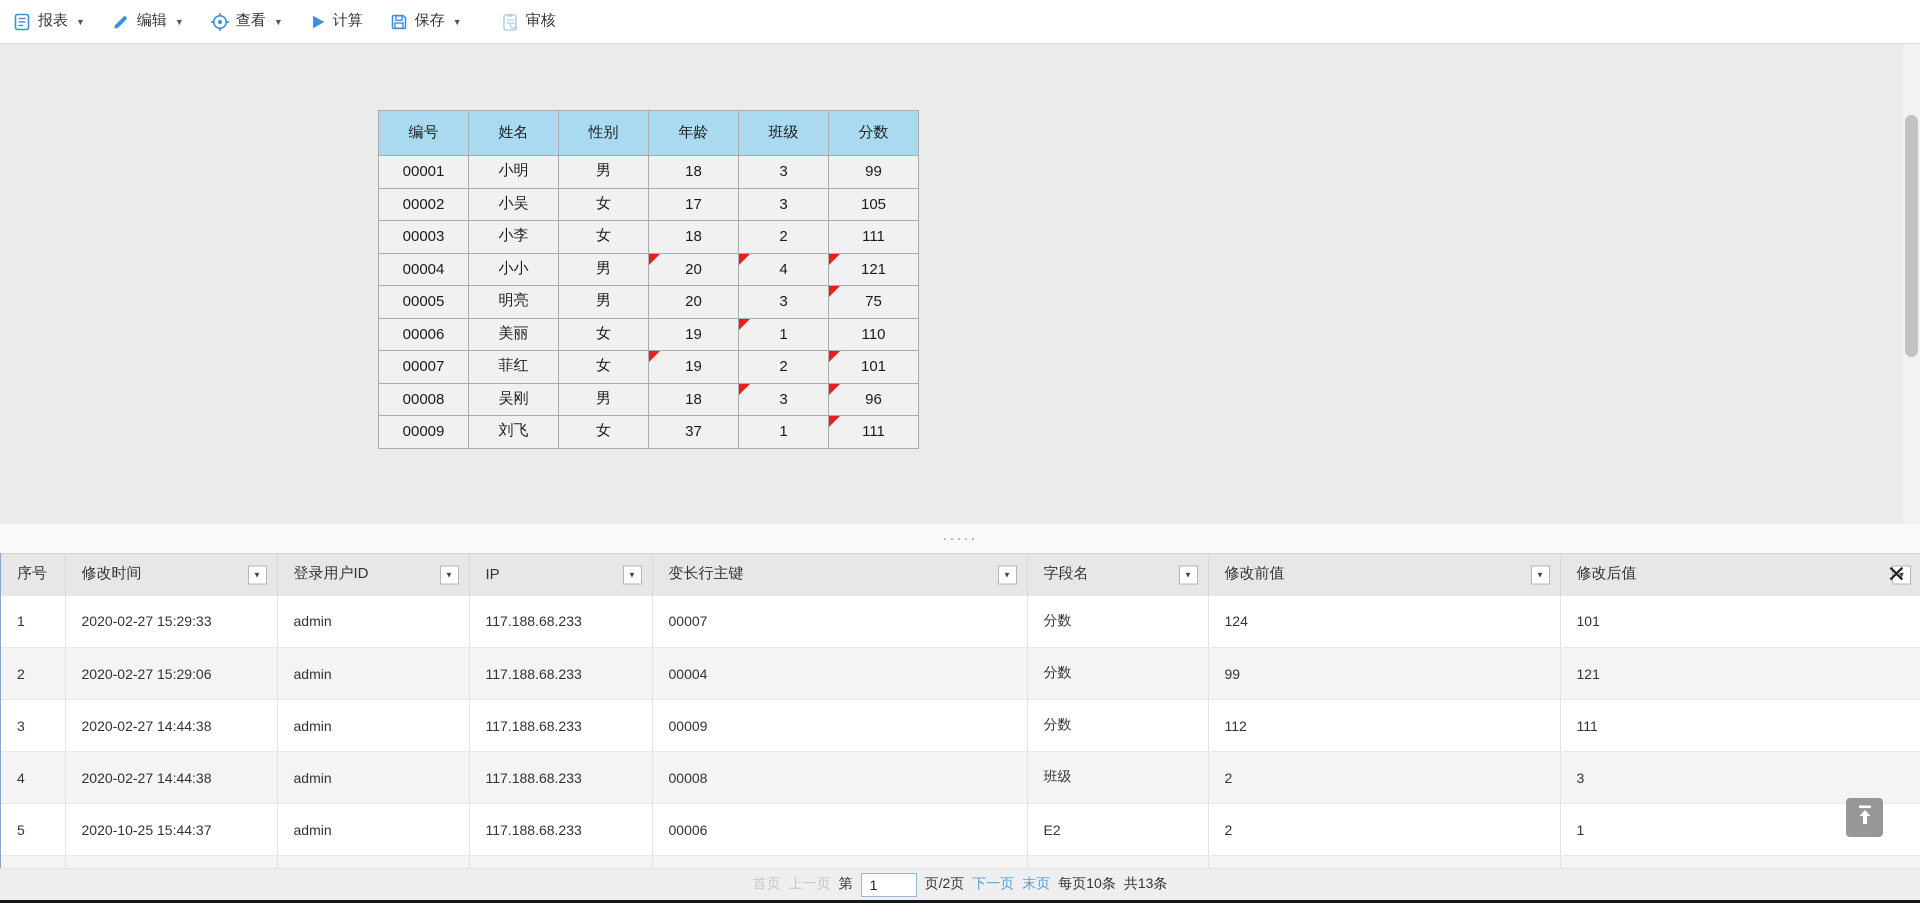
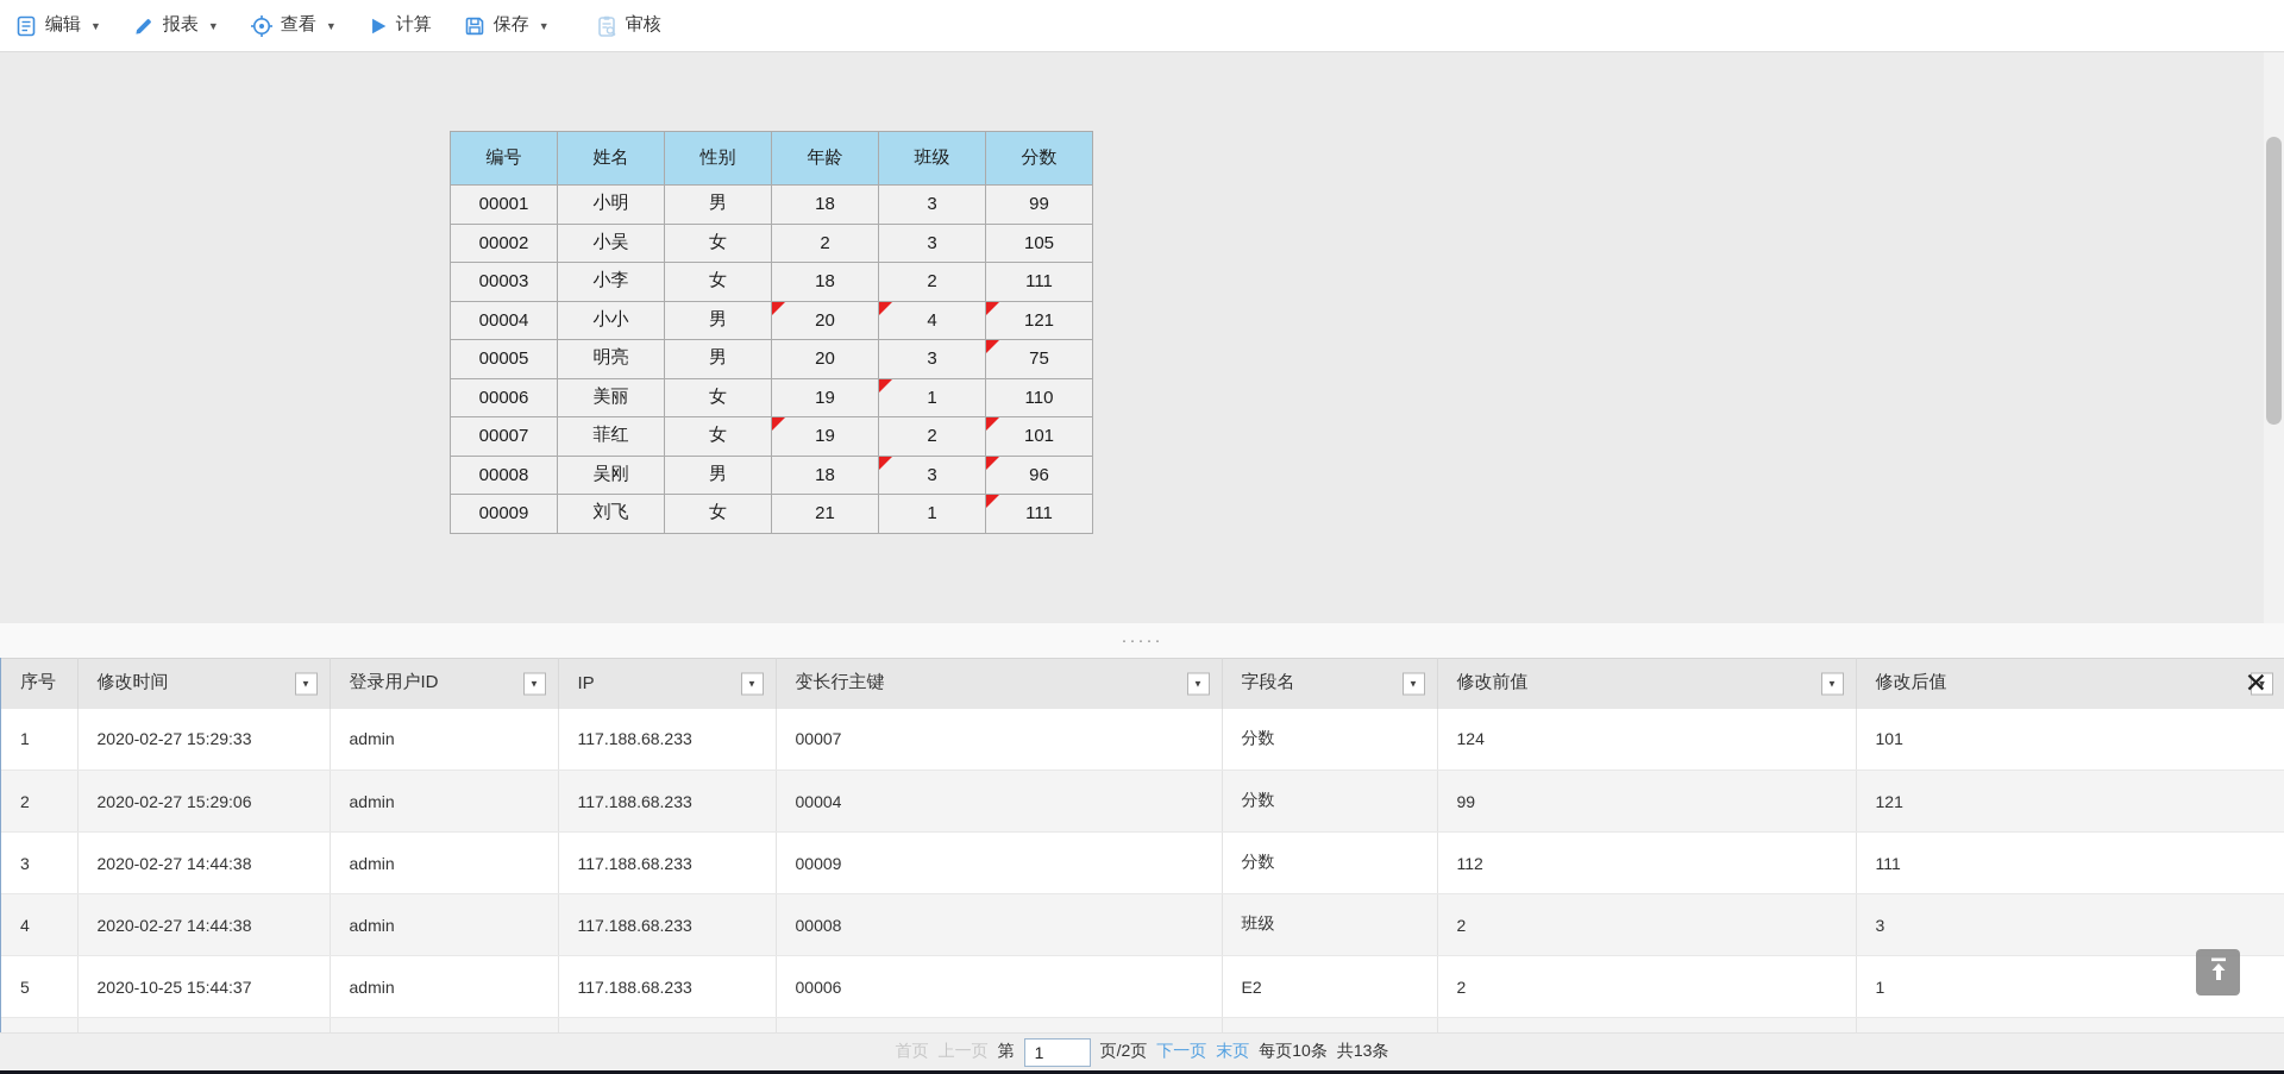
- 报表
+ 编辑
  ▼
- 编辑
+ 报表
  ▼
  查看
  ▼
  计算
  保存
  ▼
  审核
  编号	姓名	性别	年龄	班级	分数
  00001	小明	男	18	3	99
- 00002	小吴	女	17	3	105
+ 00002	小吴	女	2	3	105
  00003	小李	女	18	2	111
  00004	小小	男	20	4	121
  00005	明亮	男	20	3	75
  00006	美丽	女	19	1	110
  00007	菲红	女	19	2	101
  00008	吴刚	男	18	3	96
- 00009	刘飞	女	37	1	111
+ 00009	刘飞	女	21	1	111
  ·····
  序号	修改时间 ▼	登录用户ID ▼	IP ▼	变长行主键 ▼	字段名 ▼	修改前值 ▼	修改后值 ▼
  1	2020-02-27 15:29:33	admin	117.188.68.233	00007	分数	124	101
  2	2020-02-27 15:29:06	admin	117.188.68.233	00004	分数	99	121
  3	2020-02-27 14:44:38	admin	117.188.68.233	00009	分数	112	111
  4	2020-02-27 14:44:38	admin	117.188.68.233	00008	班级	2	3
  5	2020-10-25 15:44:37	admin	117.188.68.233	00006	E2	2	1
  ✕
  首页
  上一页
  第
  1
  页/2页
  下一页
  末页
  每页10条
  共13条
